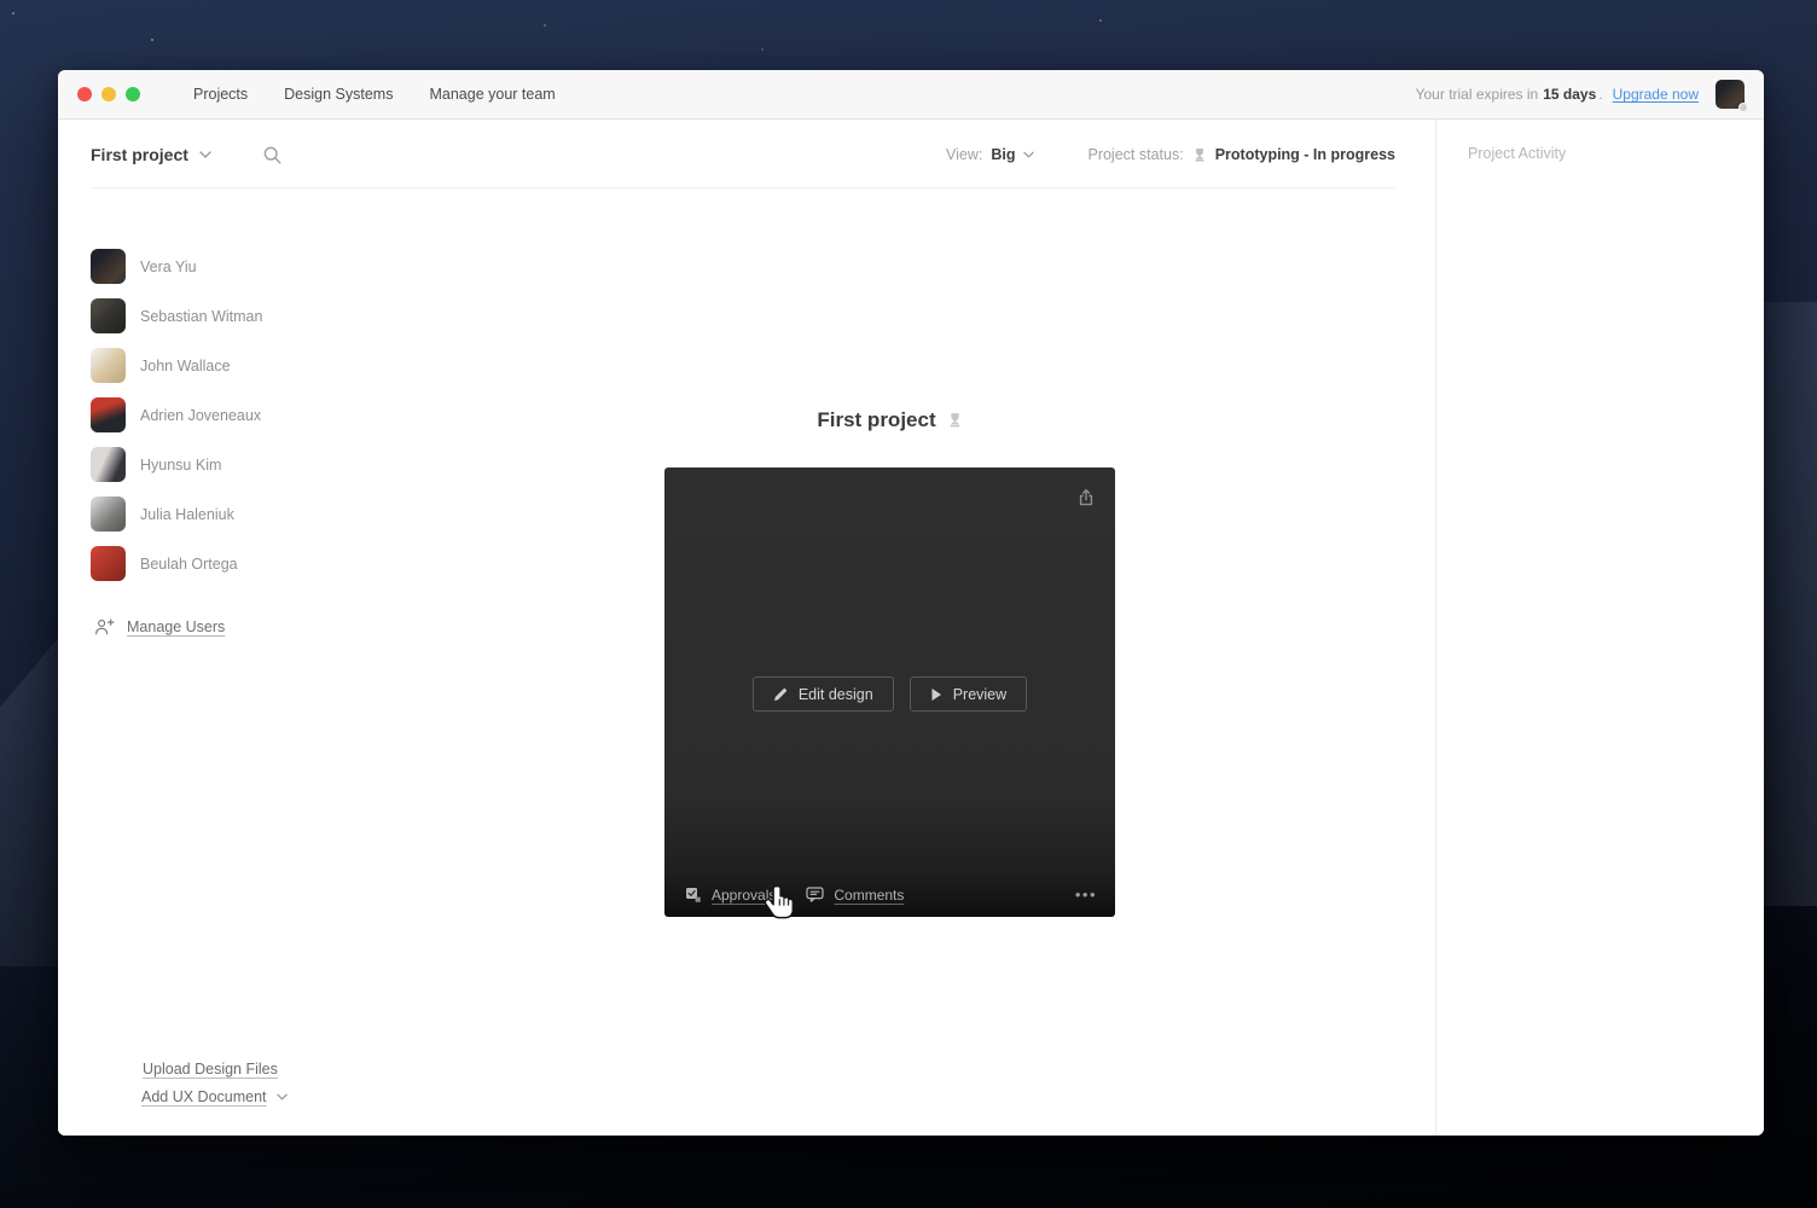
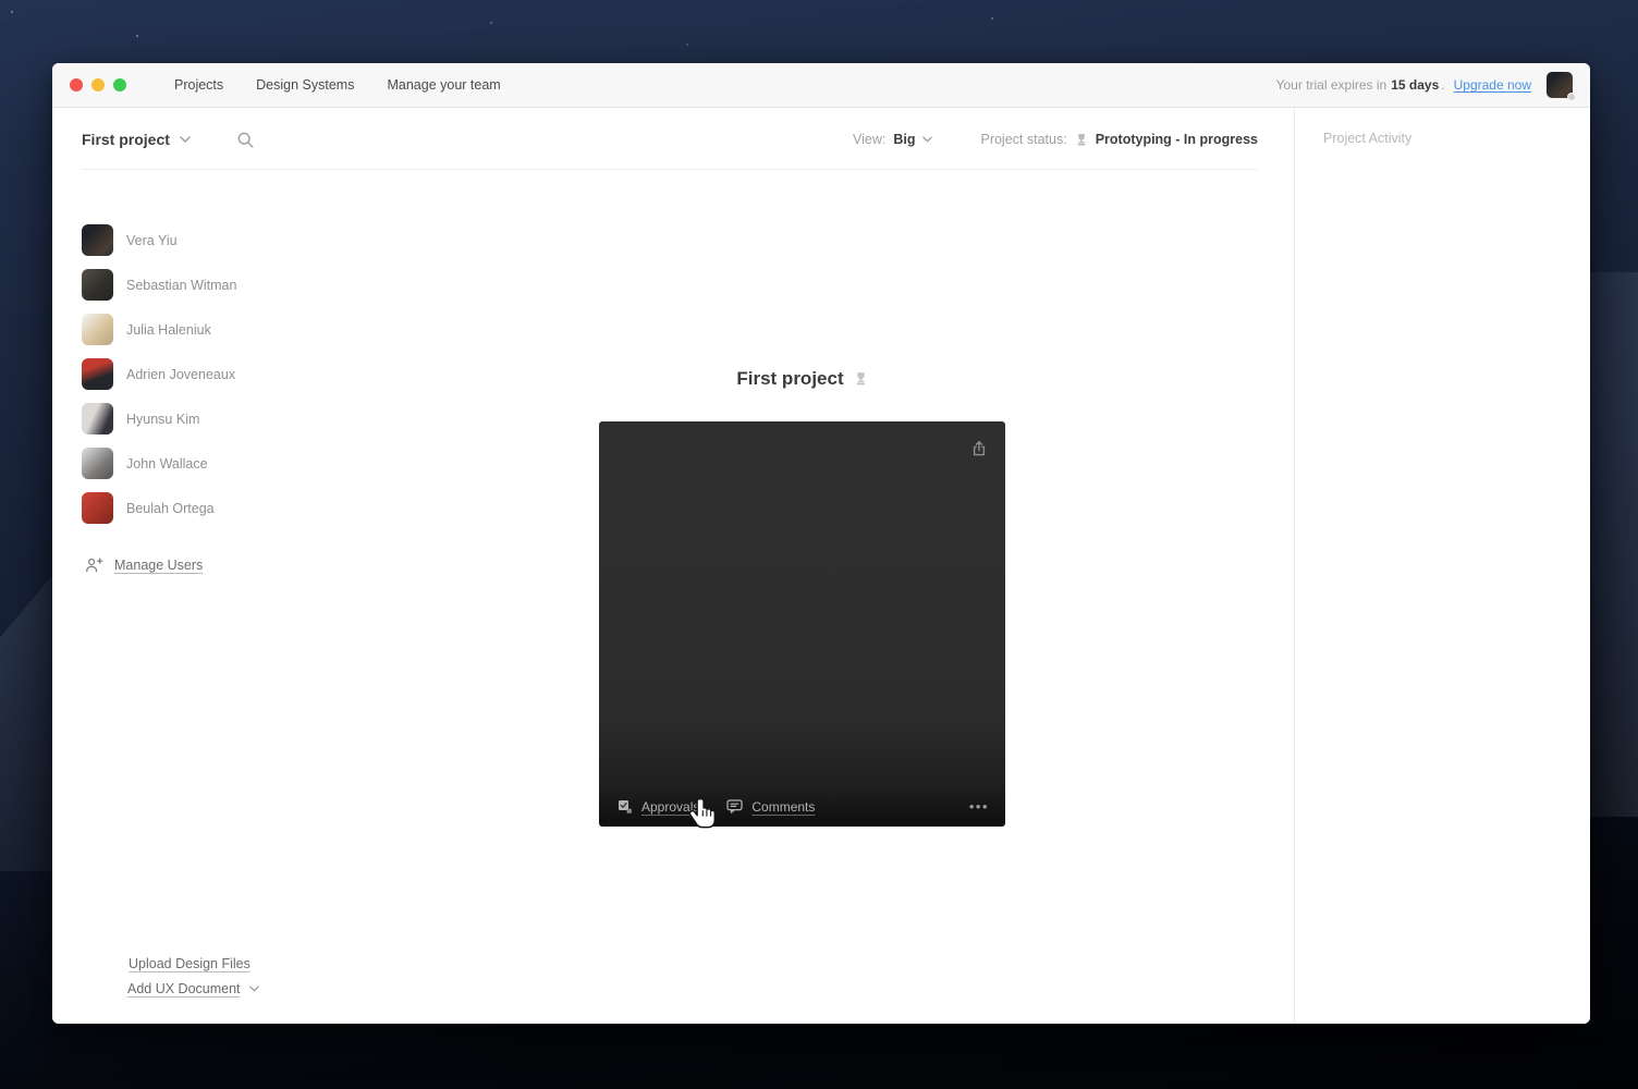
  Projects
  Design Systems
  Manage your team
  Your trial expires in
  15 days
  .
  Upgrade now
  First project
  View:
  Big
  Project status:
  Prototyping - In progress
  Vera Yiu
  Sebastian Witman
- John Wallace
+ Julia Haleniuk
  Adrien Joveneaux
  Hyunsu Kim
- Julia Haleniuk
+ John Wallace
  Beulah Ortega
  Manage Users
  First project
- Edit design
- Preview
  Approval
  Comments
  •••
  Upload Design Files
  Add UX Document
  Project Activity
